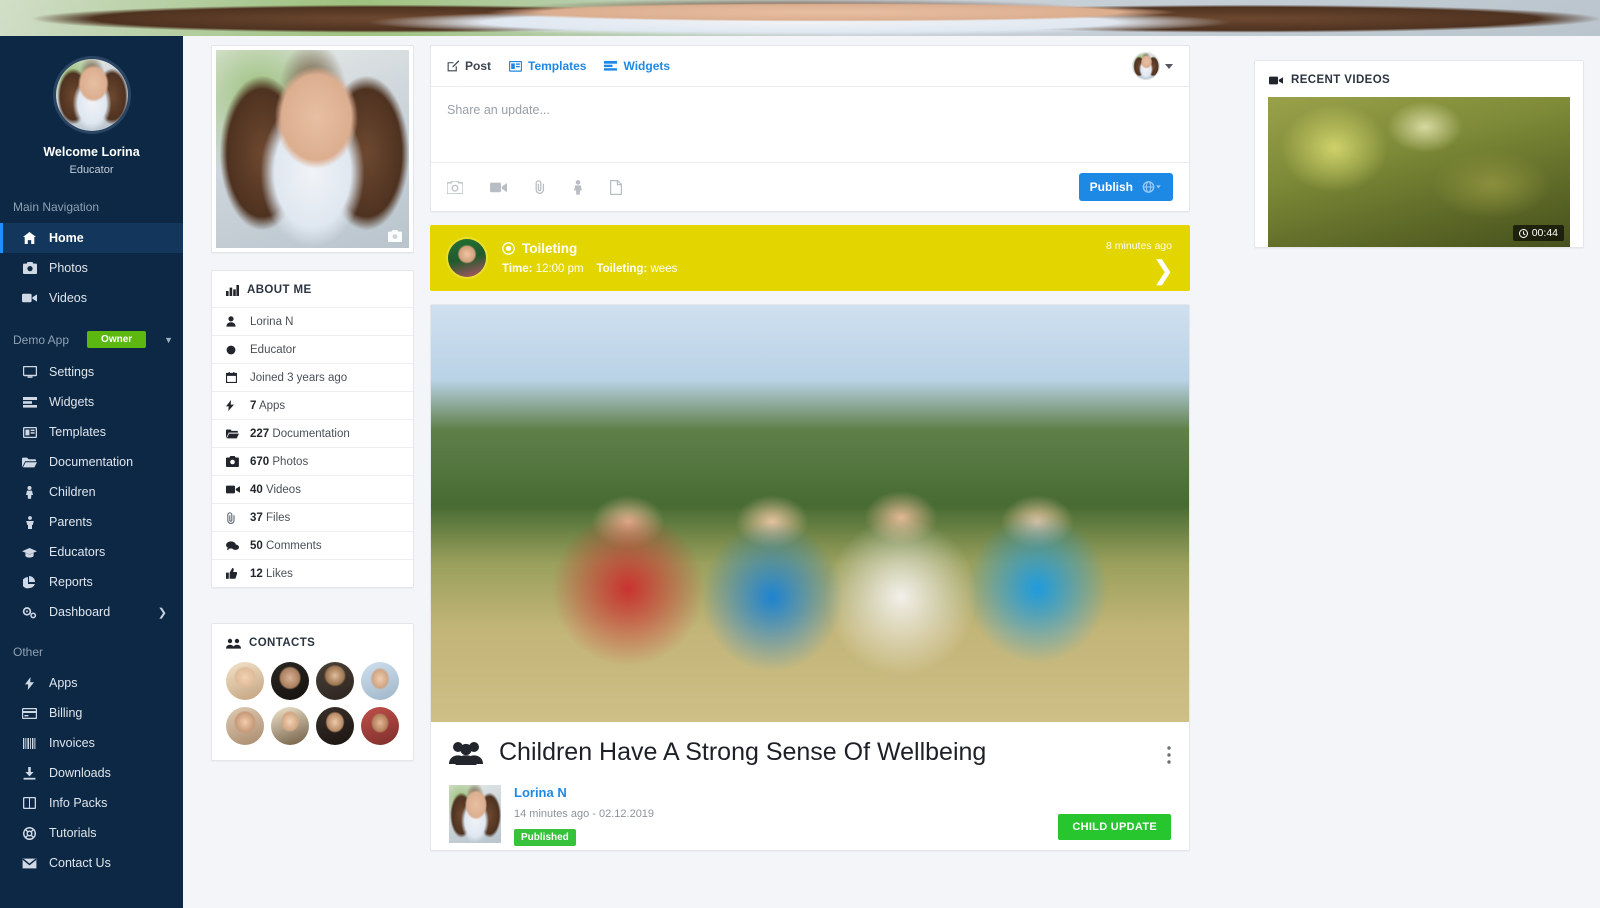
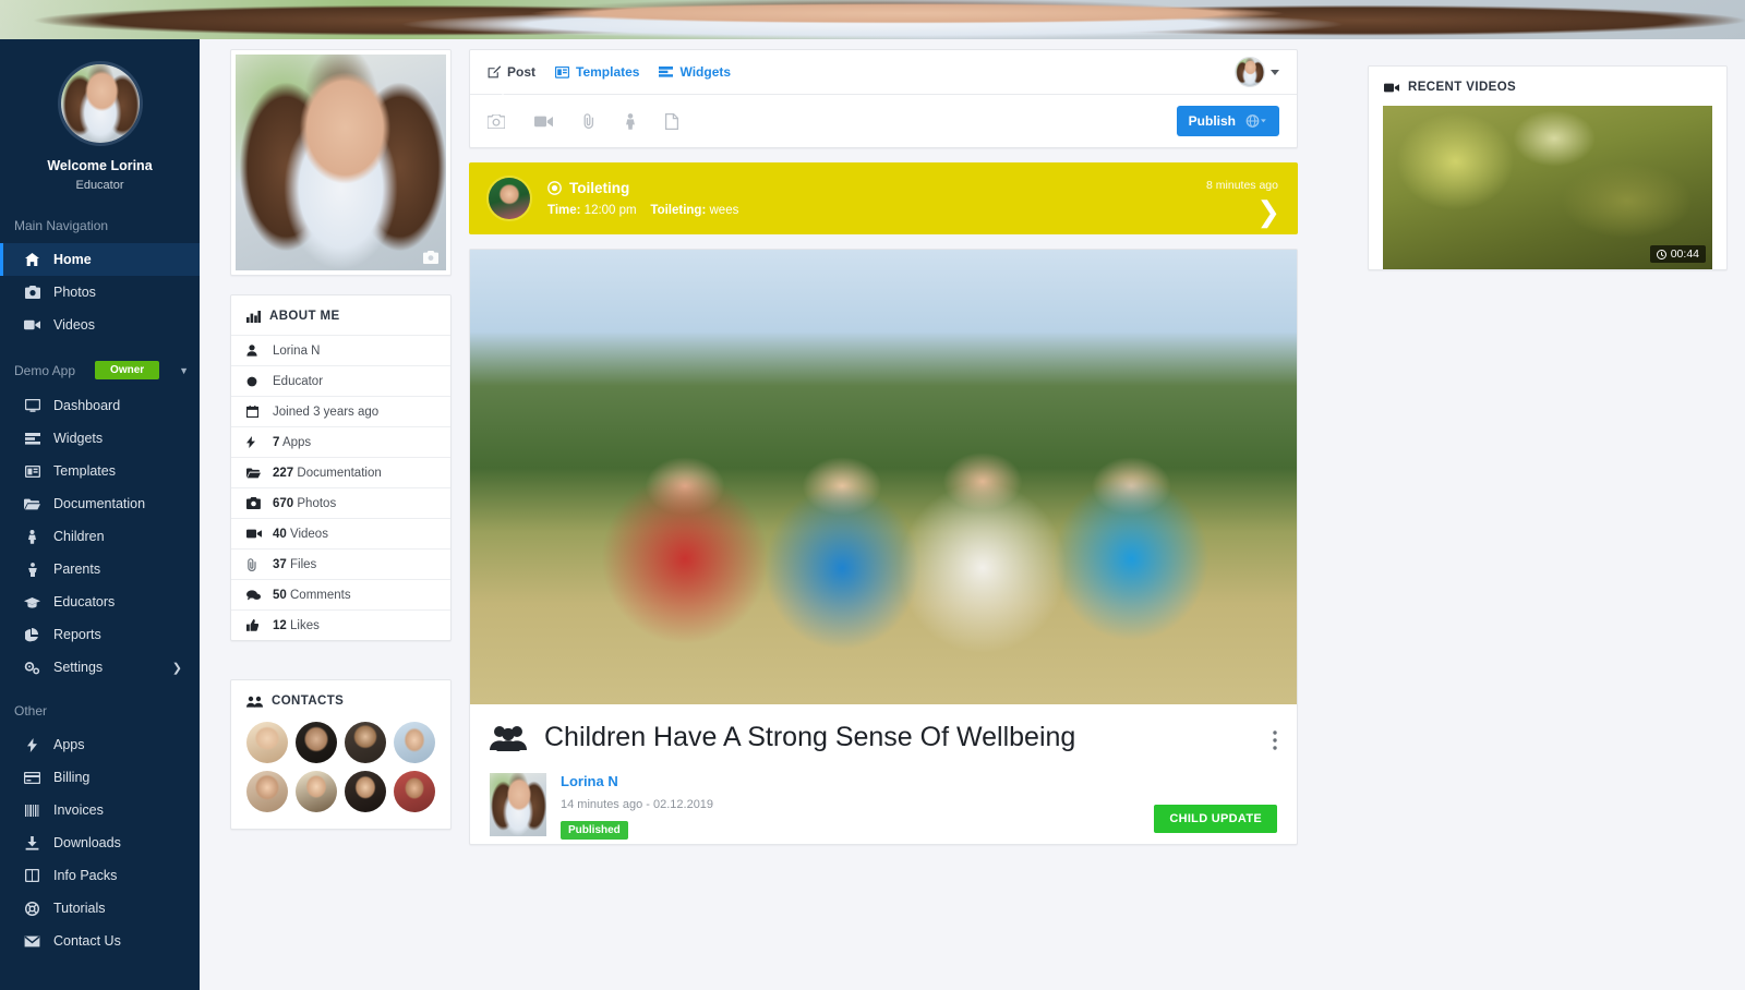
  Welcome Lorina
  Educator
  Main Navigation
  Home
  Photos
  Videos
  Demo App
  Owner
  ▼
- Settings
+ Dashboard
  Widgets
  Templates
  Documentation
  Children
  Parents
  Educators
  Reports
- Dashboard
+ Settings
  ❯
  Other
  Apps
  Billing
  Invoices
  Downloads
  Info Packs
  Tutorials
  Contact Us
  ABOUT ME
  Lorina N
  Educator
  Joined 3 years ago
  7 Apps
  227 Documentation
  670 Photos
  40 Videos
  37 Files
  50 Comments
  12 Likes
  CONTACTS
  Post
  Templates
  Widgets
- Share an update...
  Publish
  Toileting
  Time: 12:00 pm Toileting: wees
  8 minutes ago
  ❯
  Children Have A Strong Sense Of Wellbeing
  Lorina N
  14 minutes ago - 02.12.2019
  Published
  CHILD UPDATE
  RECENT VIDEOS
  00:44
